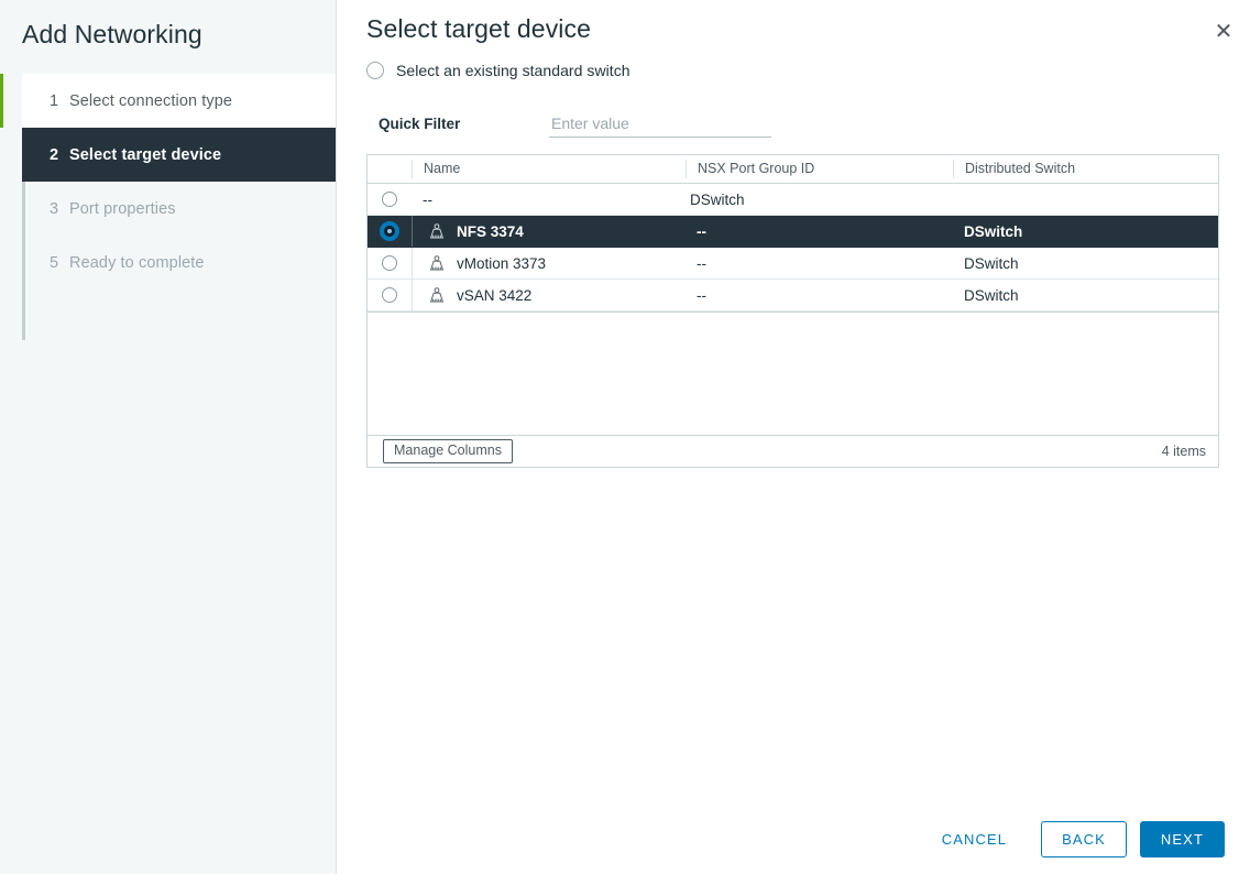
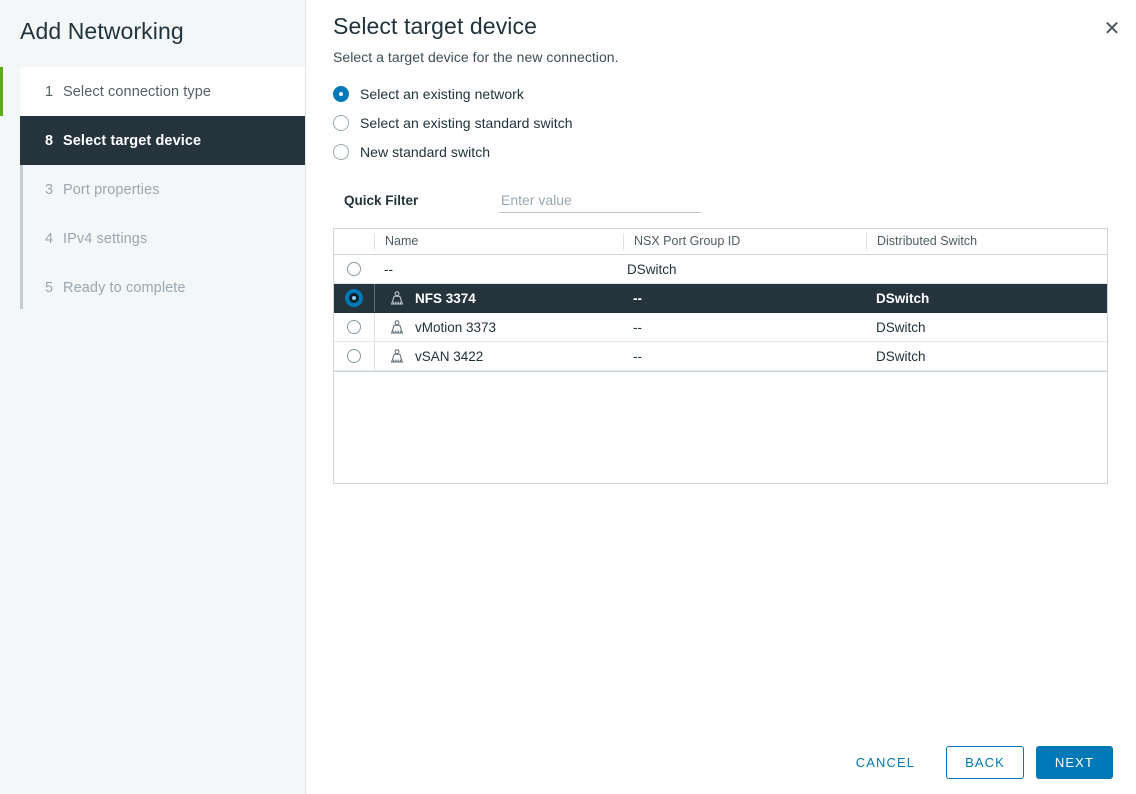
  Add Networking
  1
  Select connection type
- 2
+ 8
  Select target device
  3
  Port properties
+ 4
+ IPv4 settings
  5
  Ready to complete
  ✕
  Select target device
+ Select a target device for the new connection.
+ Select an existing network
  Select an existing standard switch
+ New standard switch
  Quick Filter
  Enter value
  Name
  NSX Port Group ID
  Distributed Switch
  --
  DSwitch
  NFS 3374
  --
  DSwitch
  vMotion 3373
  --
  DSwitch
  vSAN 3422
  --
  DSwitch
- Manage Columns
- 4 items
  CANCEL
  BACK
  NEXT
